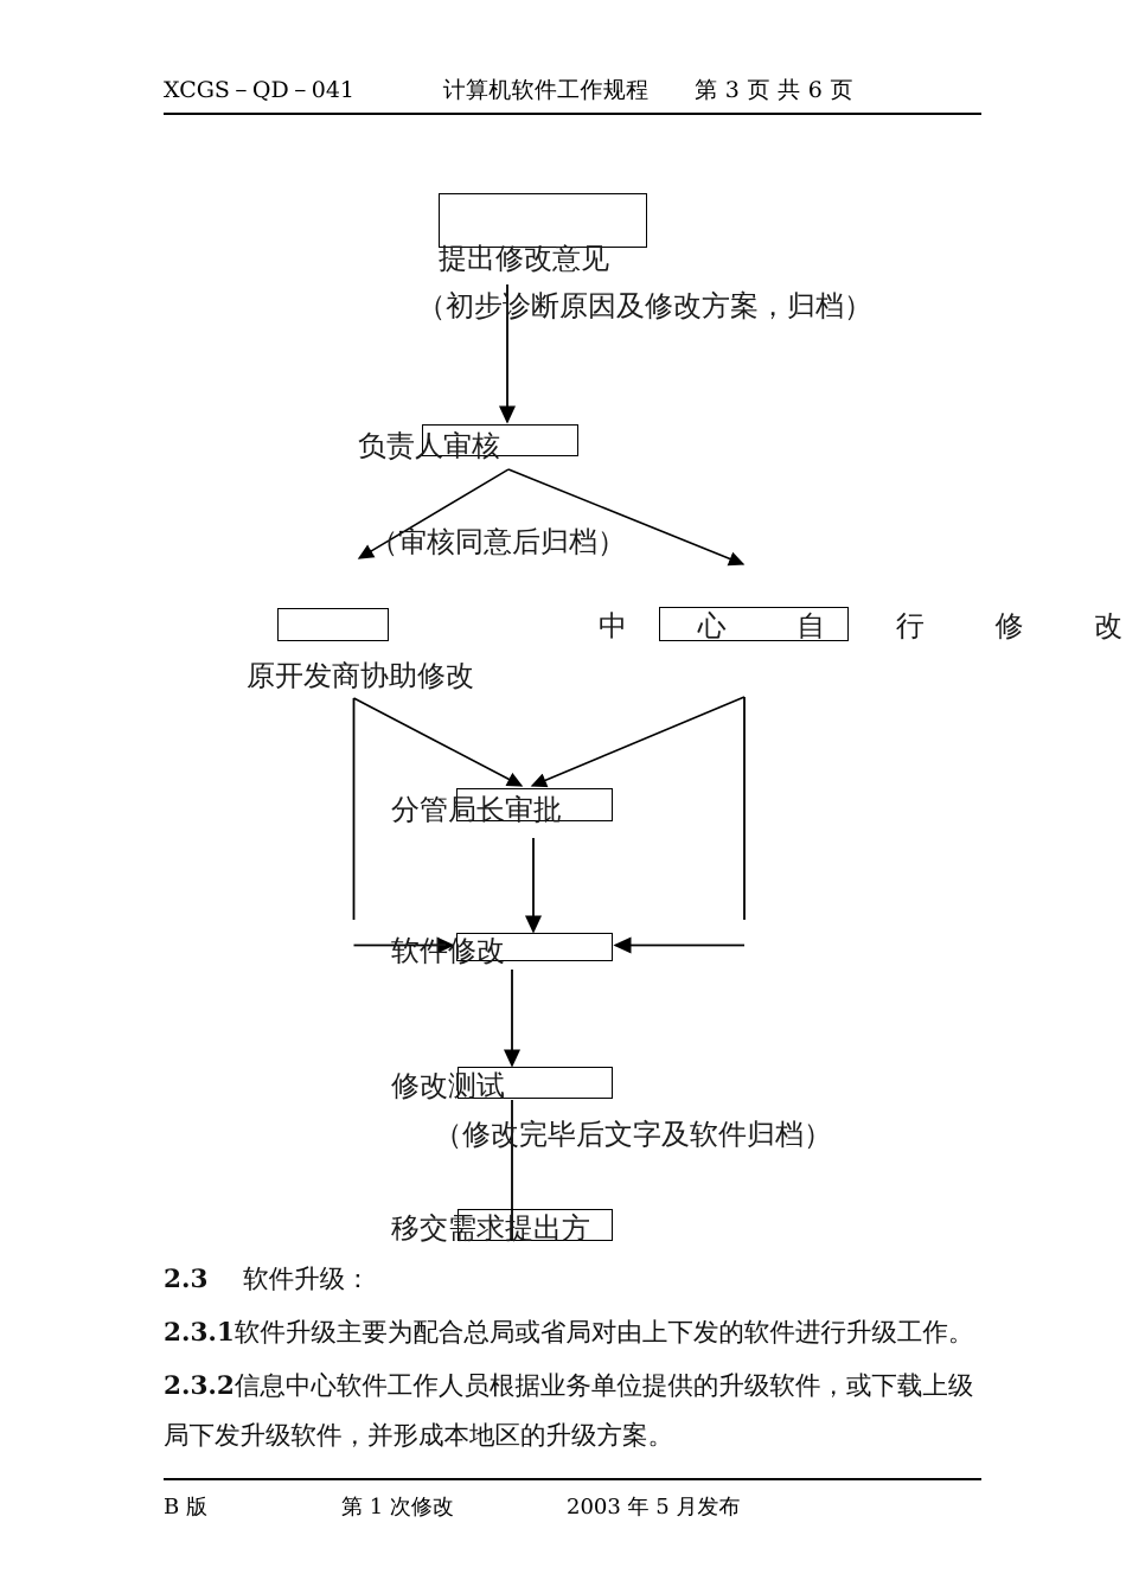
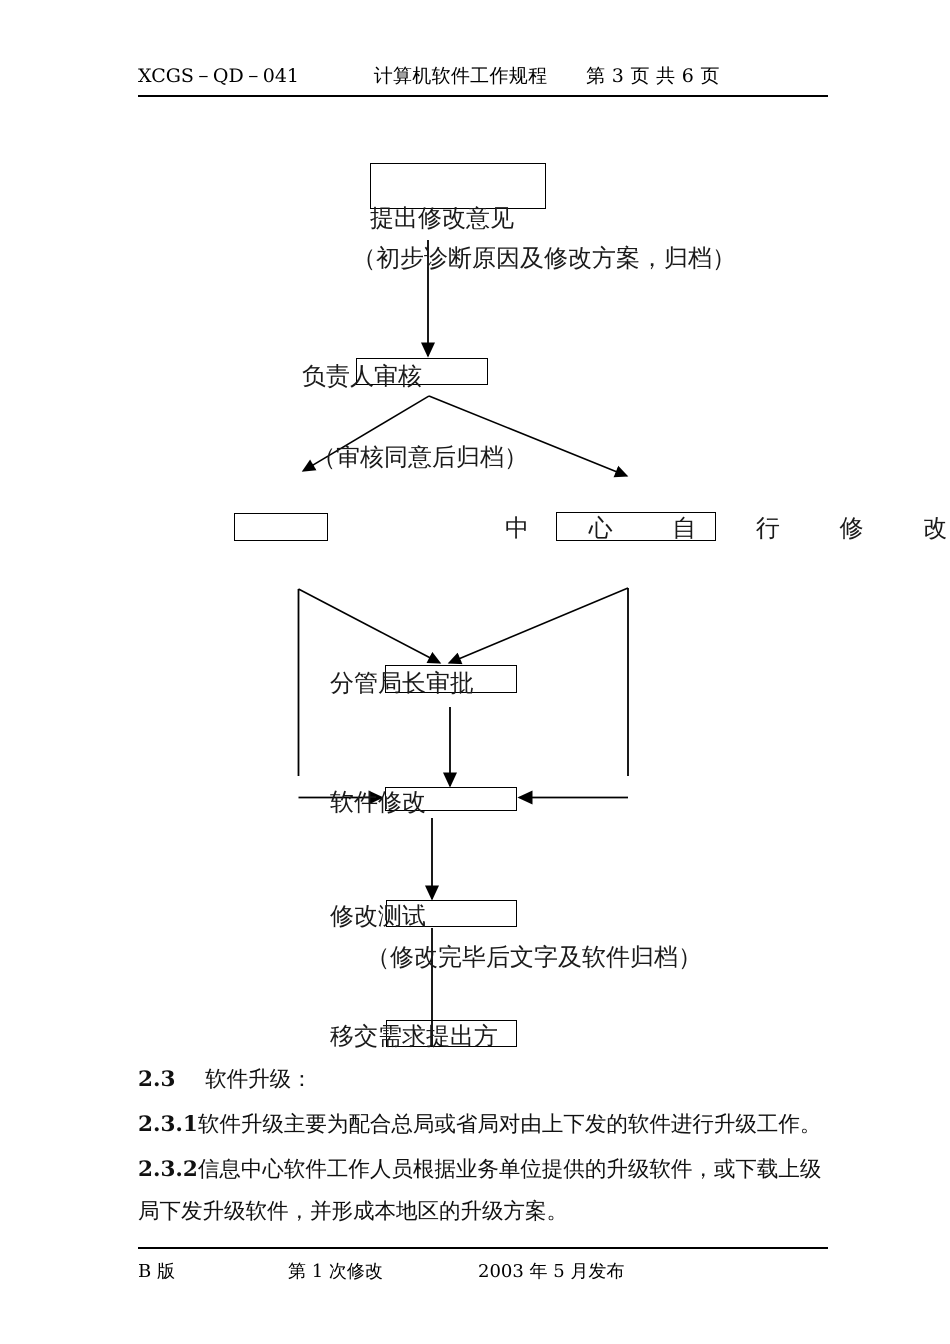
  XCGS－QD－041 计算机软件工作规程 第 3 页 共 6 页
  提出修改意见
  （初步诊断原因及修改方案，归档）
  负责人审核
  （审核同意后归档）
- 原开发商协助修改
  中 心 自 行 修 改
  分管局长审批
  软件修改
  修改测试
  （修改完毕后文字及软件归档）
  移交需求提出方
  2.3 软件升级：
  2.3.1软件升级主要为配合总局或省局对由上下发的软件进行升级工作。
  2.3.2信息中心软件工作人员根据业务单位提供的升级软件，或下载上级
  局下发升级软件，并形成本地区的升级方案。
  B 版
  第 1 次修改
  2003 年 5 月发布
